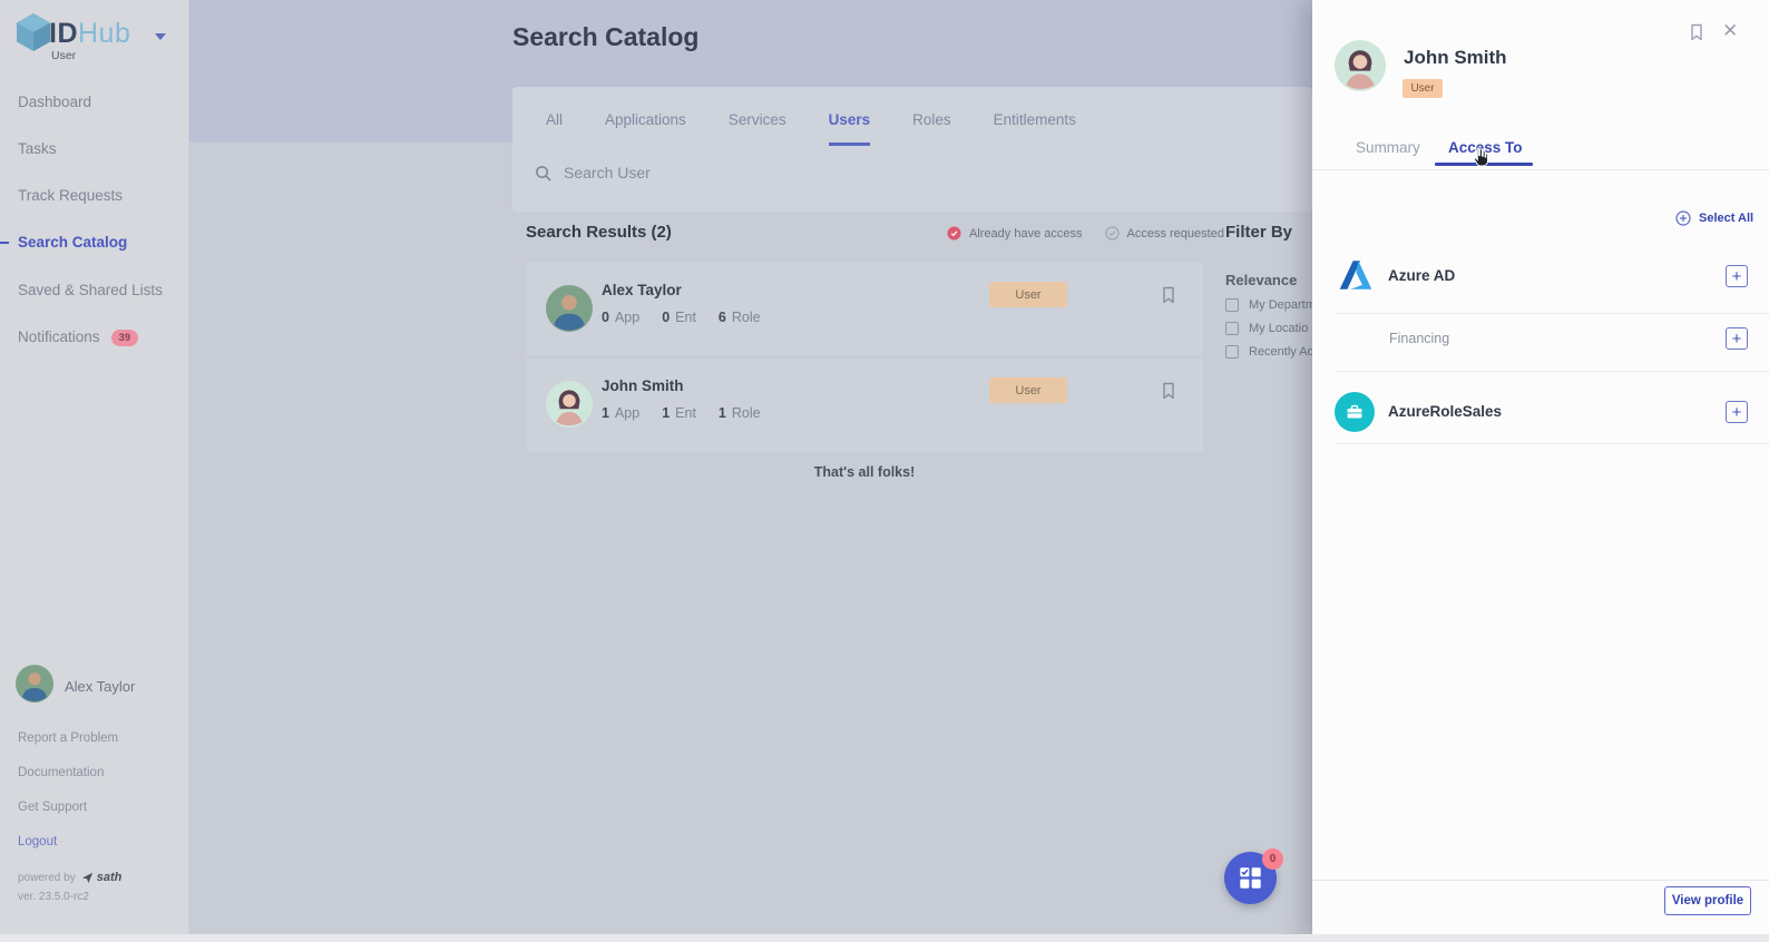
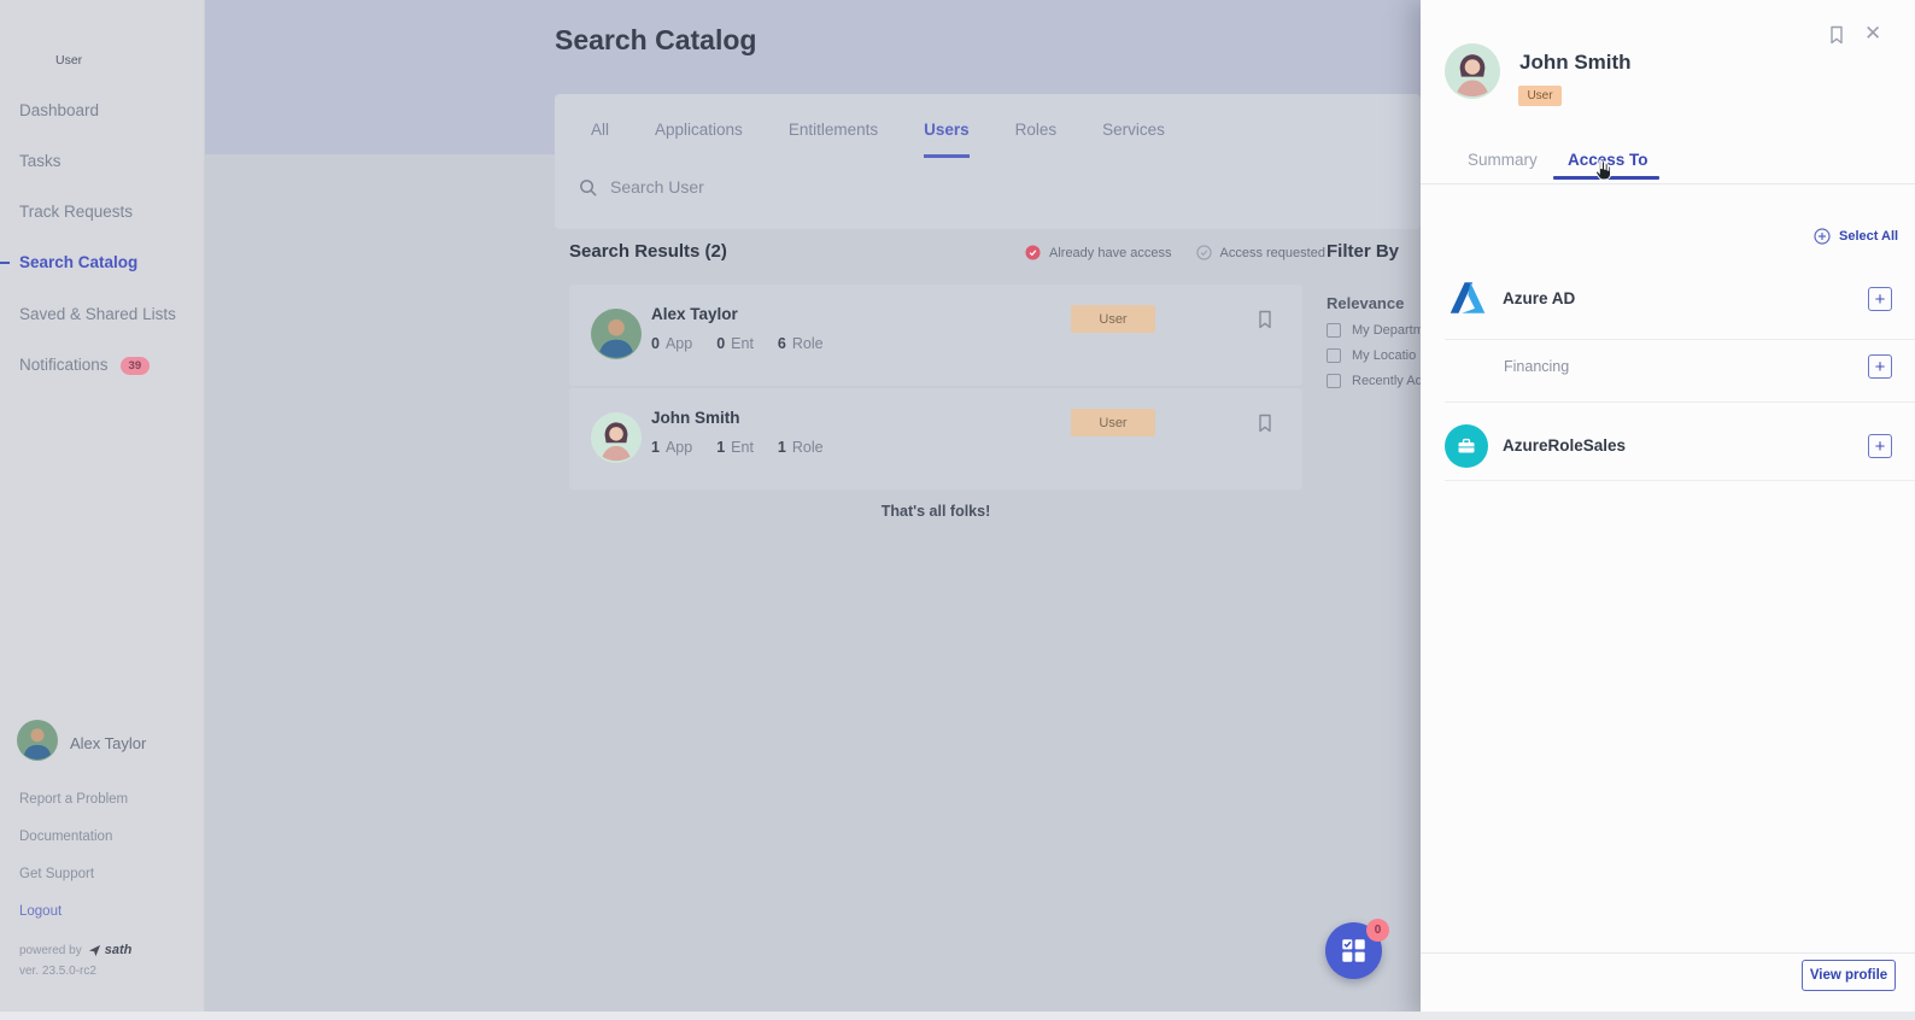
- IDHub
  User
  Dashboard
  Tasks
  Track Requests
  Search Catalog
  Saved & Shared Lists
  Notifications 39
  Alex Taylor
  Report a Problem
  Documentation
  Get Support
  Logout
  powered by
  sath
  ver. 23.5.0-rc2
  Search Catalog
  All
  Applications
- Services
+ Entitlements
  Users
  Roles
- Entitlements
+ Services
  Search User
  Search Results (2)
  Already have access
  Access requested
  Alex Taylor
  0 App
  0 Ent
  6 Role
  User
  John Smith
  1 App
  1 Ent
  1 Role
  User
  That's all folks!
  Filter By
  Relevance
  My Departm
  My Locatio
  Recently Ad
  ✕
  John Smith
  User
  Summary
  Access To
  Select All
  Azure AD
  +
  Financing
  +
  AzureRoleSales
  +
  View profile
  0
